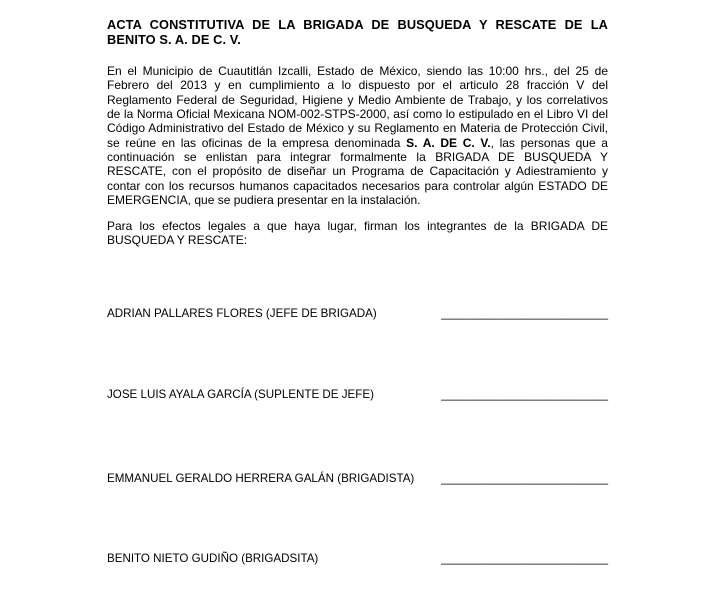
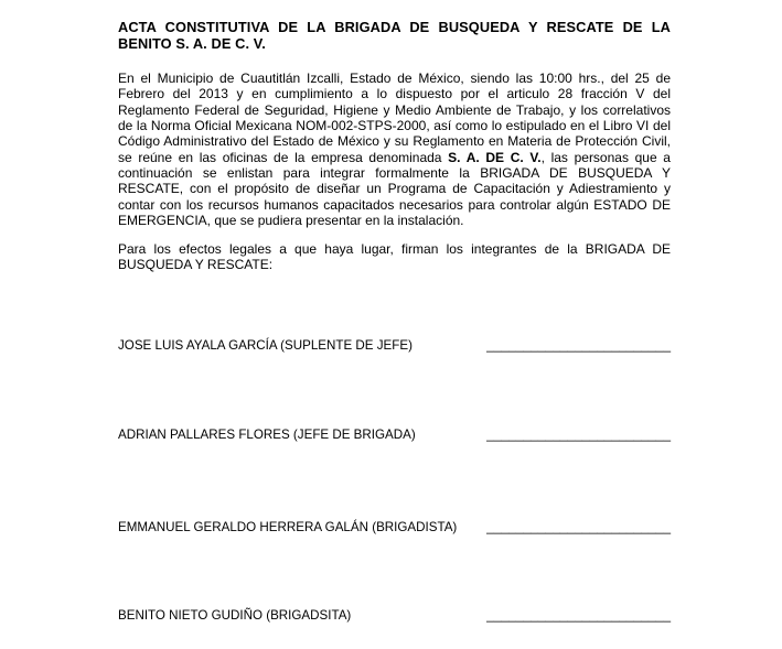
  ACTA CONSTITUTIVA DE LA BRIGADA DE BUSQUEDA Y RESCATE DE LA
  BENITO S. A. DE C. V.
  En el Municipio de Cuautitlán Izcalli, Estado de México, siendo las 10:00 hrs., del 25 de Febrero del 2013 y en cumplimiento a lo dispuesto por el articulo 28 fracción V del Reglamento Federal de Seguridad, Higiene y Medio Ambiente de Trabajo, y los correlativos de la Norma Oficial Mexicana NOM-002-STPS-2000, así como lo estipulado en el Libro VI del Código Administrativo del Estado de México y su Reglamento en Materia de Protección Civil, se reúne en las oficinas de la empresa denominada S. A. DE C. V., las personas que a continuación se enlistan para integrar formalmente la BRIGADA DE BUSQUEDA Y RESCATE, con el propósito de diseñar un Programa de Capacitación y Adiestramiento y contar con los recursos humanos capacitados necesarios para controlar algún ESTADO DE EMERGENCIA, que se pudiera presentar en la instalación.
  Para los efectos legales a que haya lugar, firman los integrantes de la BRIGADA DE BUSQUEDA Y RESCATE:
- ADRIAN PALLARES FLORES (JEFE DE BRIGADA)
+ JOSE LUIS AYALA GARCÍA (SUPLENTE DE JEFE)
  _________________________
- JOSE LUIS AYALA GARCÍA (SUPLENTE DE JEFE)
+ ADRIAN PALLARES FLORES (JEFE DE BRIGADA)
  _________________________
  EMMANUEL GERALDO HERRERA GALÁN (BRIGADISTA)
  _________________________
  BENITO NIETO GUDIÑO (BRIGADSITA)
  _________________________
